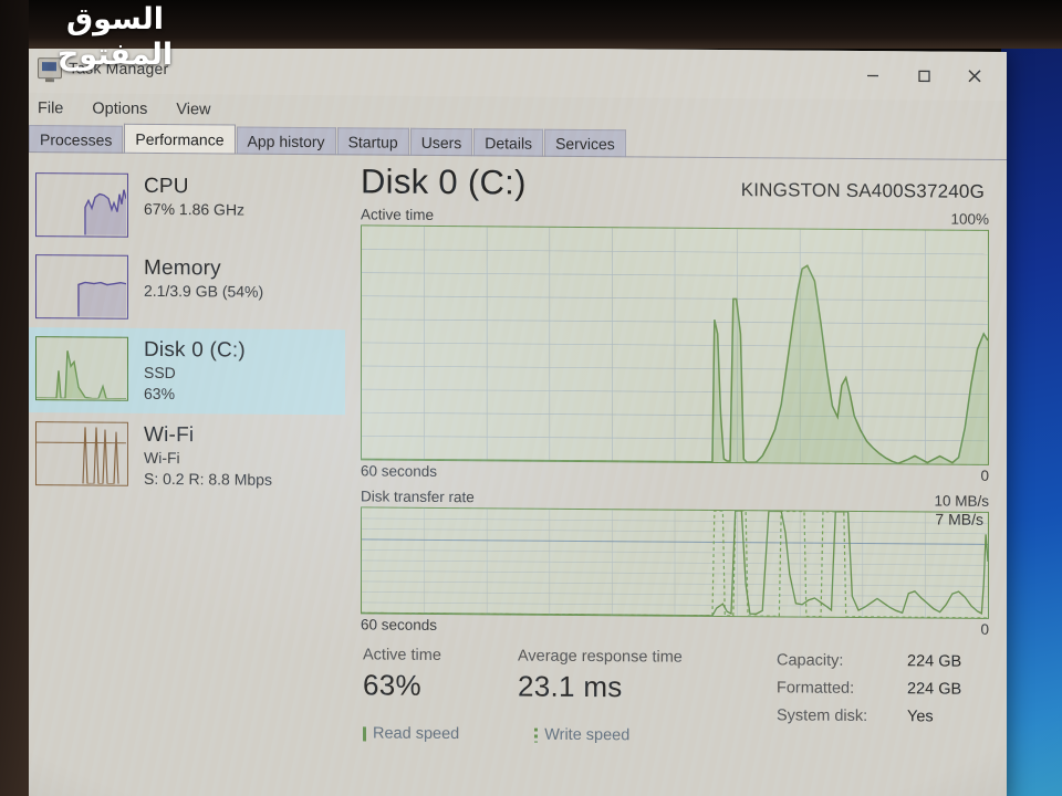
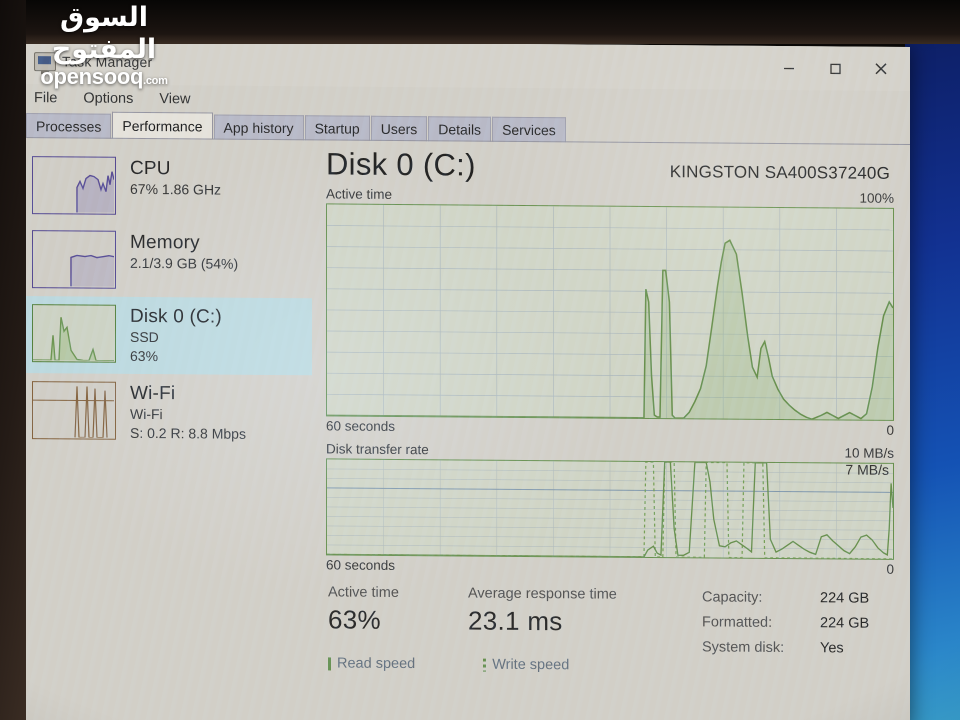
  السوق المفتوح
+ opensooq.com
